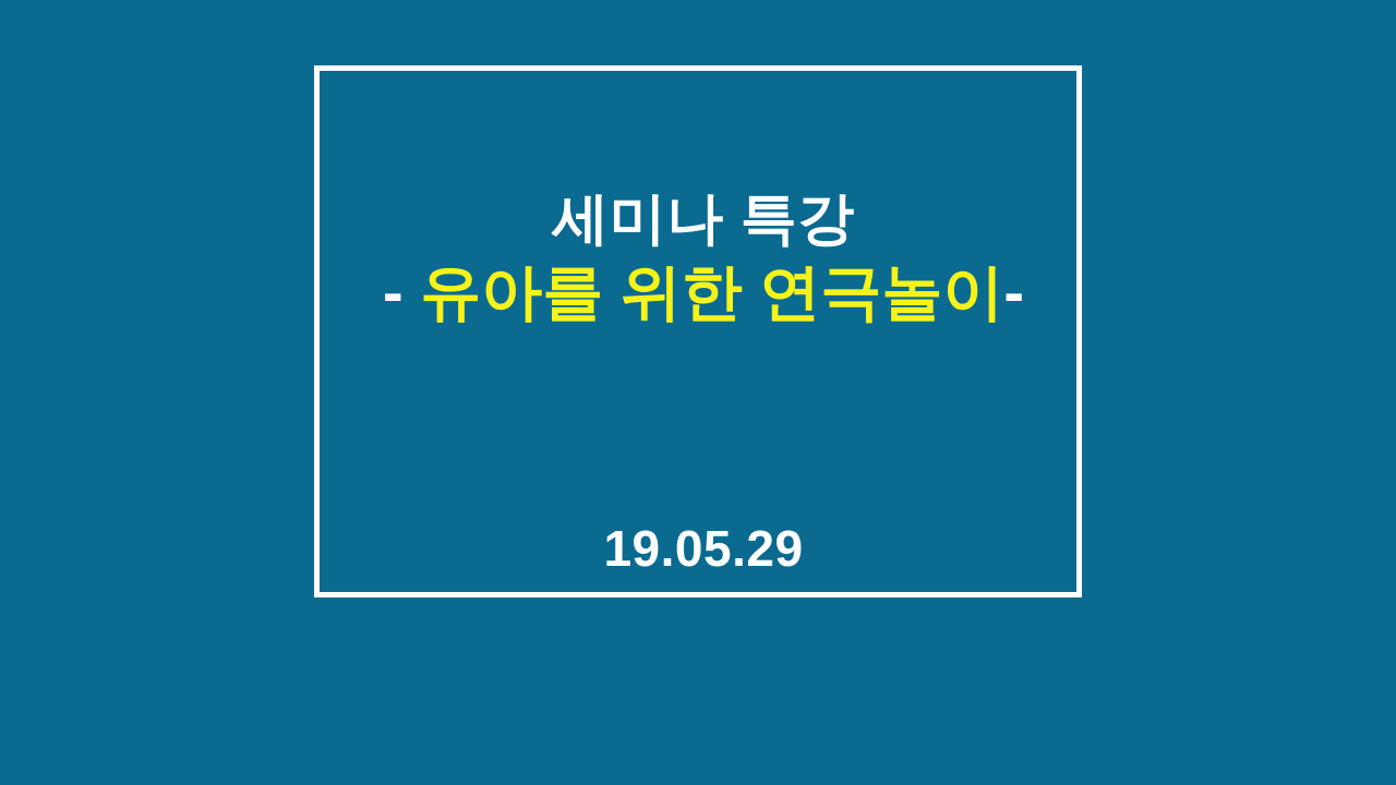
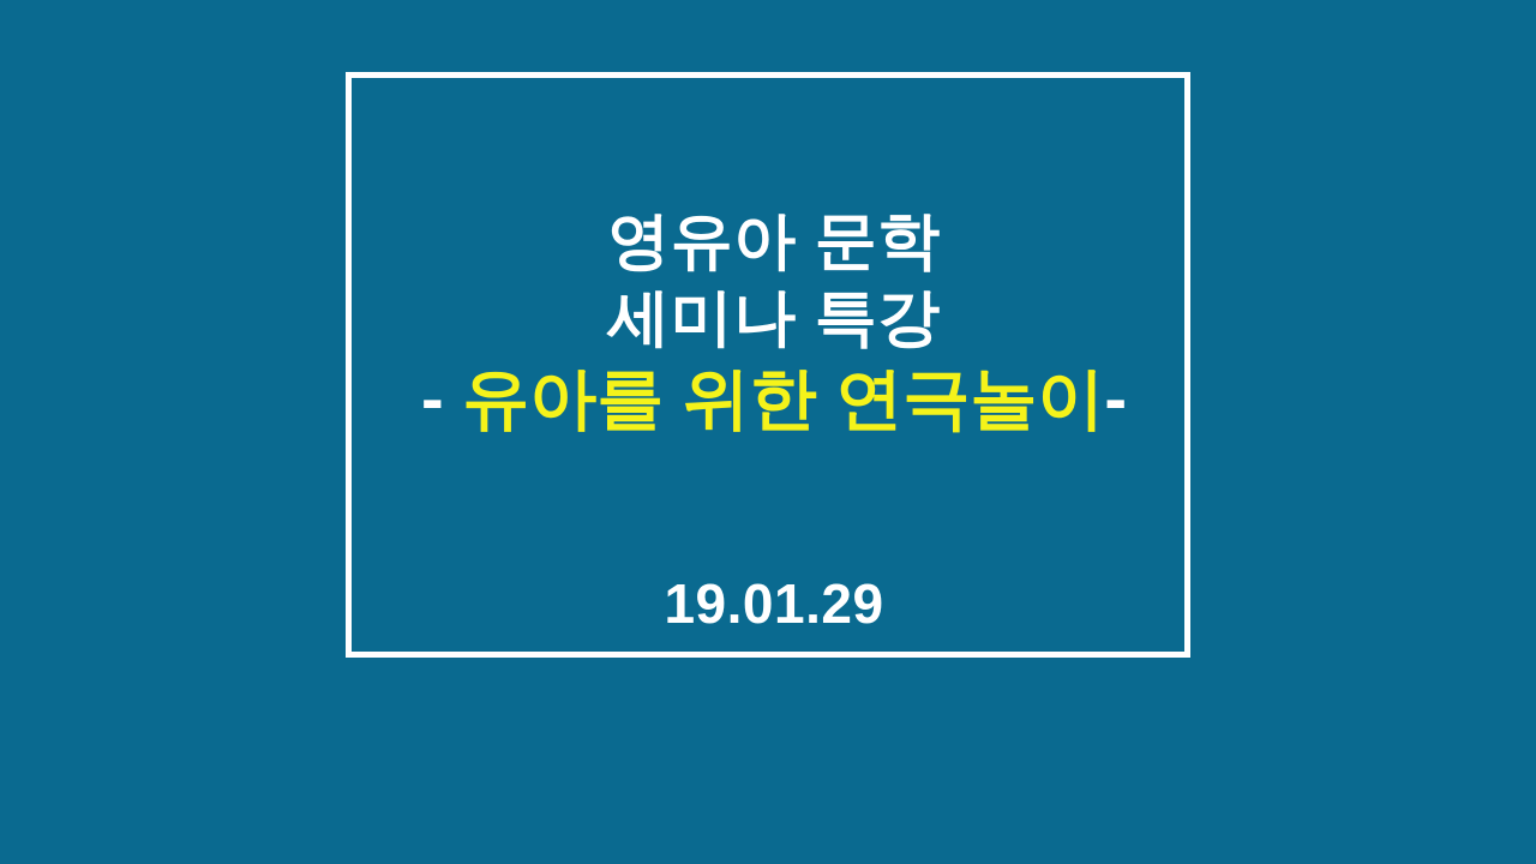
+ 영유아 문학
  세미나 특강
  - 유아를 위한 연극놀이-
- 19.05.29
+ 19.01.29
